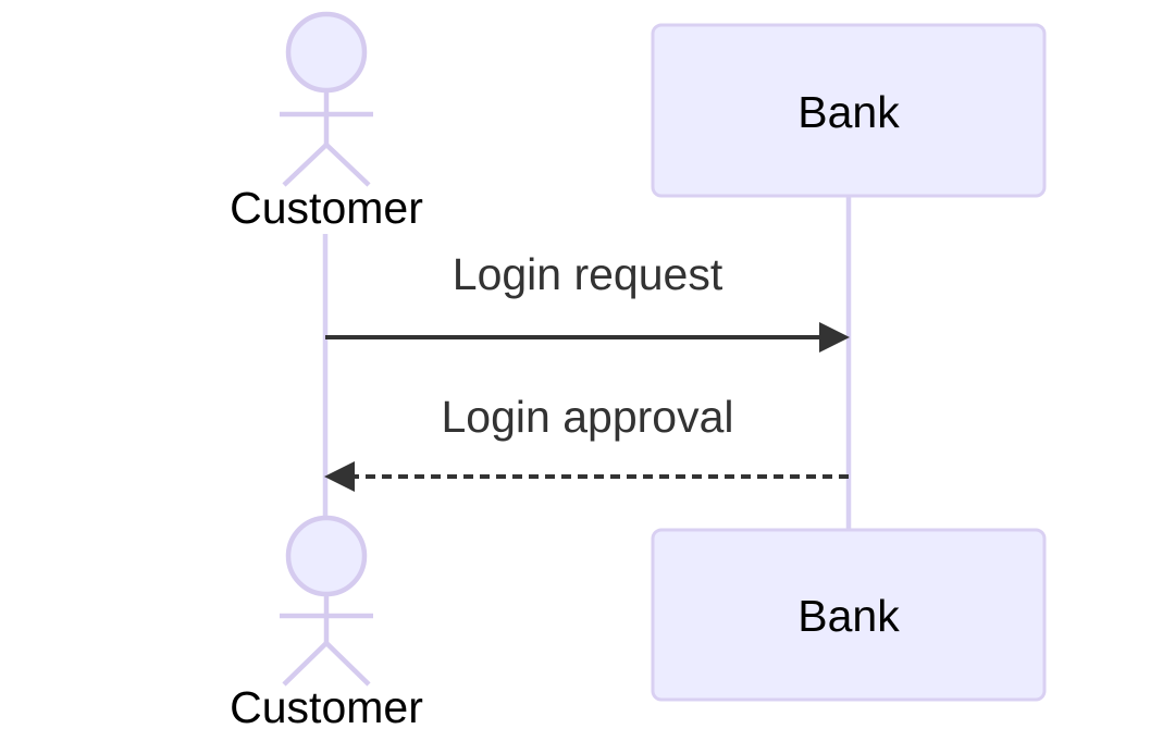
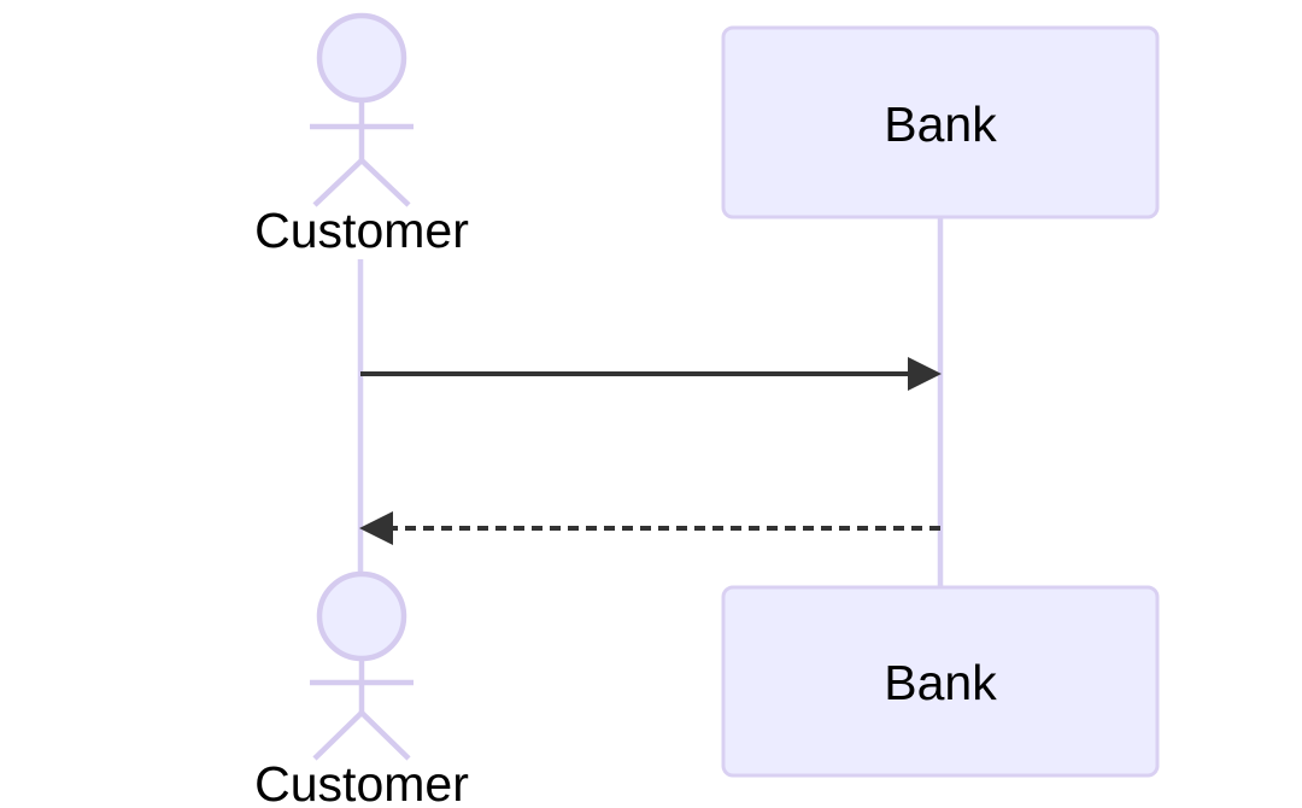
  Customer
  Bank
- Login request
- Login approval
  Customer
  Bank
